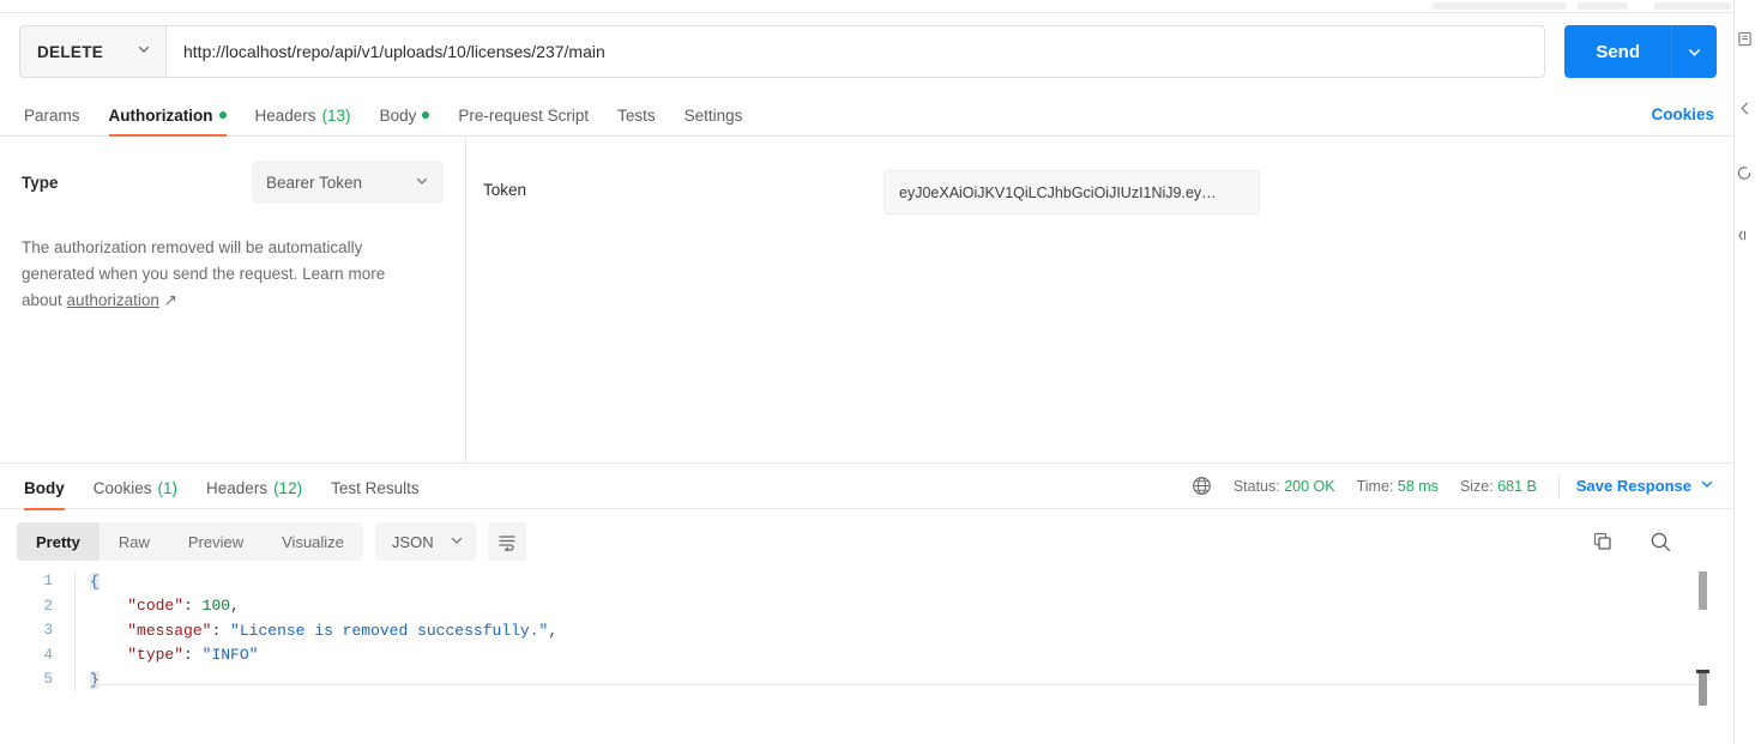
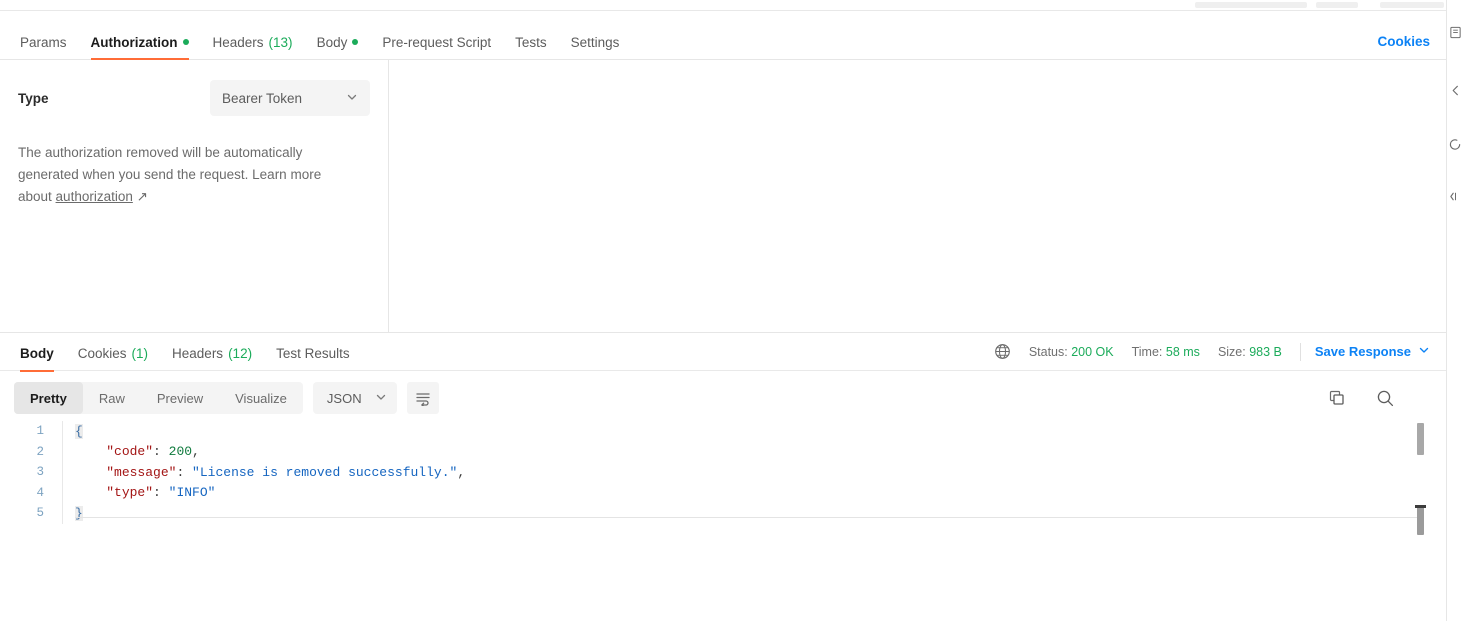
- DELETE
- http://localhost/repo/api/v1/uploads/10/licenses/237/main
- Send
  Params
  Authorization
  Headers
  (13)
  Body
  Pre-request Script
  Tests
  Settings
  Cookies
  Type
  Bearer Token
  The authorization removed will be automatically generated when you send the request. Learn more about authorization ↗
- Token
- eyJ0eXAiOiJKV1QiLCJhbGciOiJIUzI1NiJ9.ey…
  Body
  Cookies
  (1)
  Headers
  (12)
  Test Results
  Status: 200 OK
  Time: 58 ms
- Size: 681 B
+ Size: 983 B
  Save Response
  Pretty
  Raw
  Preview
  Visualize
  JSON
  1
  {
  2
- "code": 100,
+ "code": 200,
  3
  "message": "License is removed successfully.",
  4
  "type": "INFO"
  5
  }
